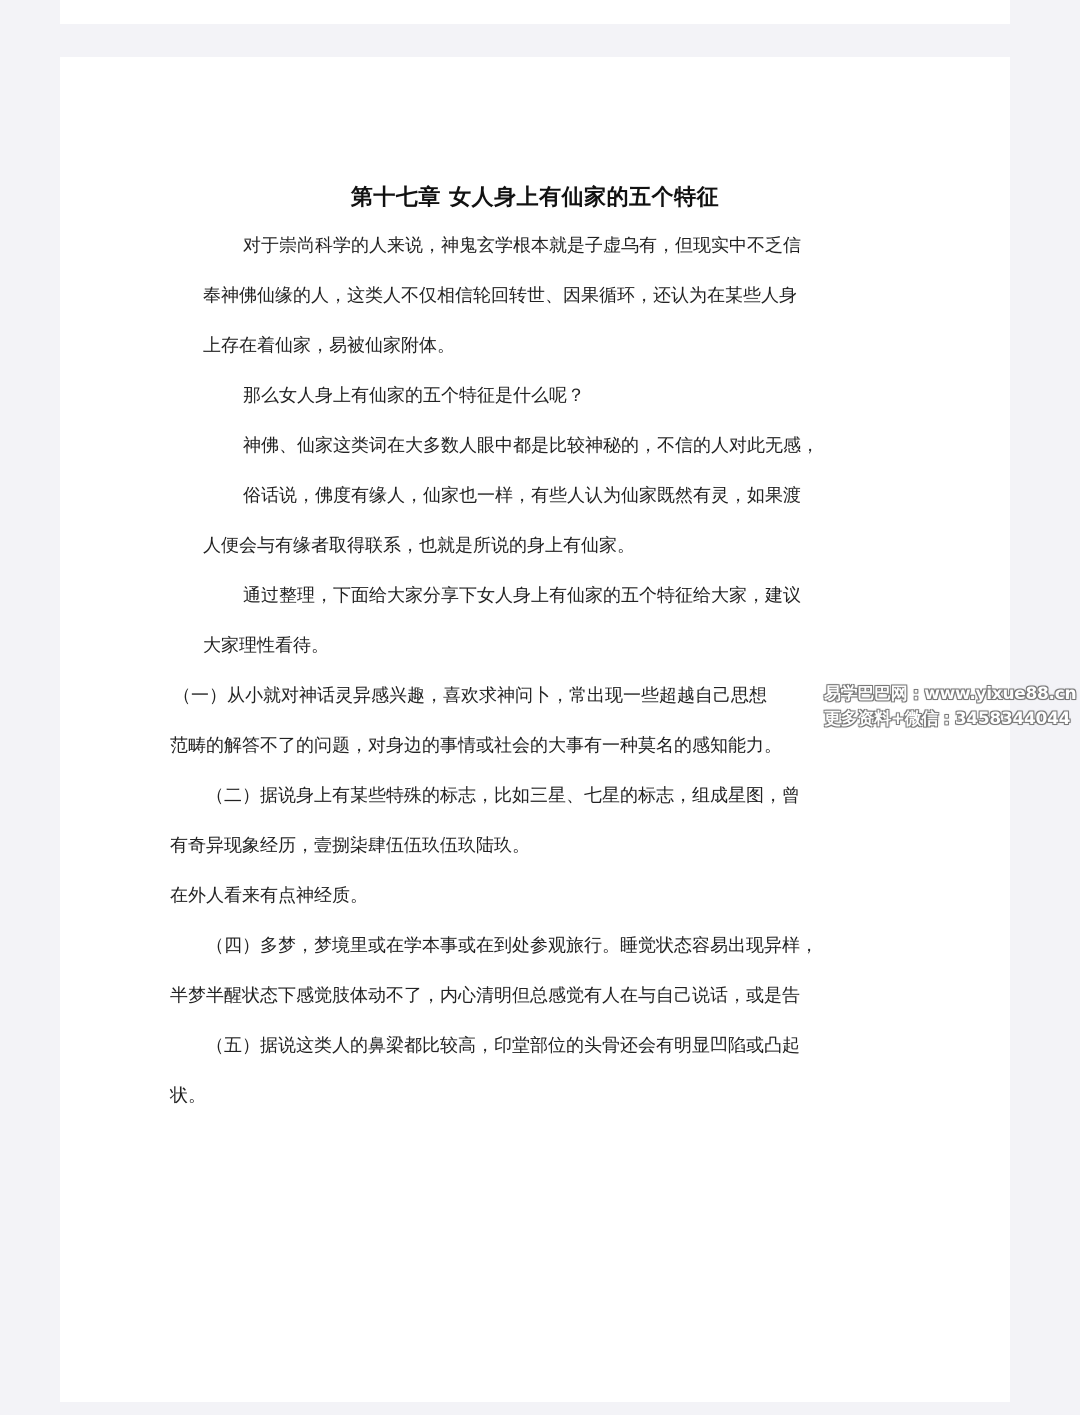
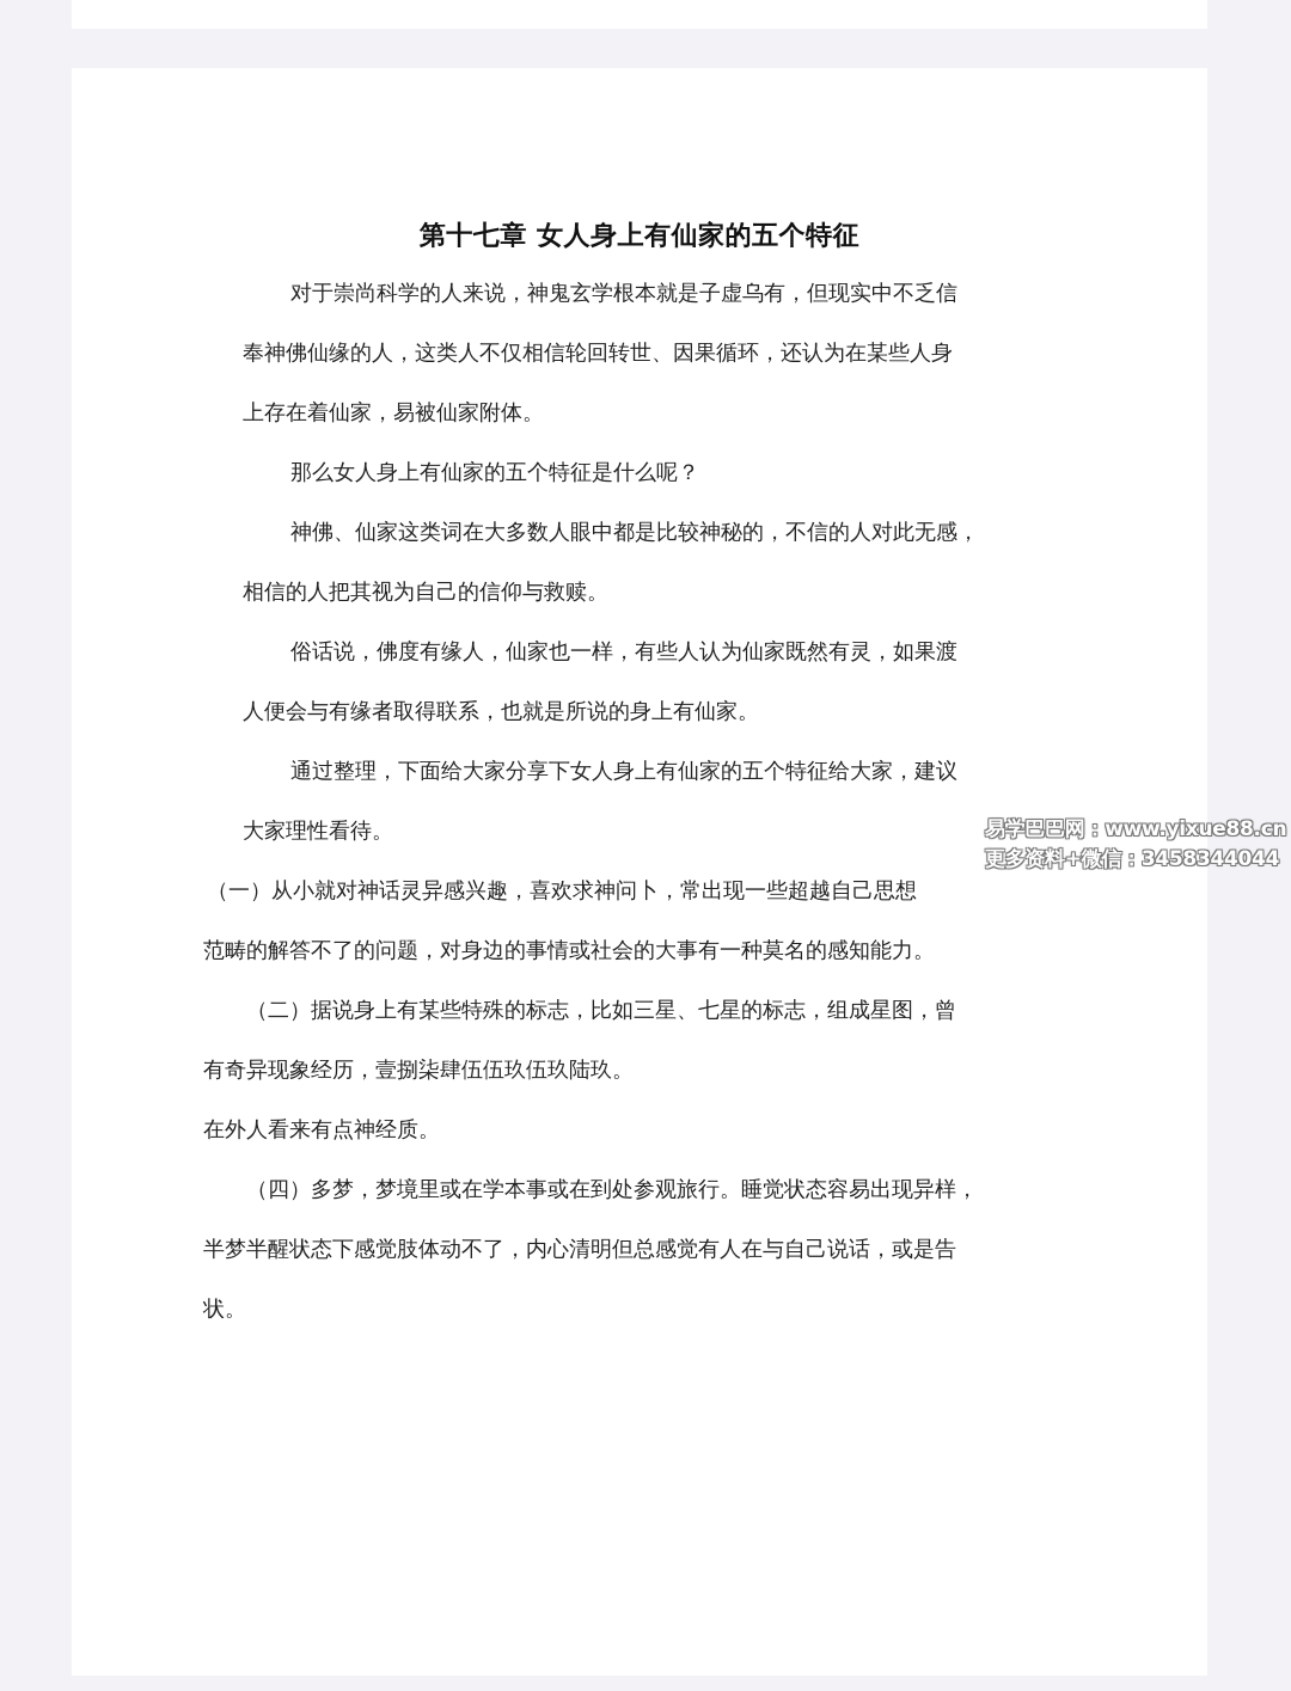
  第十七章 女人身上有仙家的五个特征
  对于崇尚科学的人来说，神鬼玄学根本就是子虚乌有，但现实中不乏信
  奉神佛仙缘的人，这类人不仅相信轮回转世、因果循环，还认为在某些人身
  上存在着仙家，易被仙家附体。
  那么女人身上有仙家的五个特征是什么呢？
  神佛、仙家这类词在大多数人眼中都是比较神秘的，不信的人对此无感，
+ 相信的人把其视为自己的信仰与救赎。
  俗话说，佛度有缘人，仙家也一样，有些人认为仙家既然有灵，如果渡
  人便会与有缘者取得联系，也就是所说的身上有仙家。
  通过整理，下面给大家分享下女人身上有仙家的五个特征给大家，建议
  大家理性看待。
  （一）从小就对神话灵异感兴趣，喜欢求神问卜，常出现一些超越自己思想
  范畴的解答不了的问题，对身边的事情或社会的大事有一种莫名的感知能力。
  （二）据说身上有某些特殊的标志，比如三星、七星的标志，组成星图，曾
  有奇异现象经历，壹捌柒肆伍伍玖伍玖陆玖。
  在外人看来有点神经质。
  （四）多梦，梦境里或在学本事或在到处参观旅行。睡觉状态容易出现异样，
  半梦半醒状态下感觉肢体动不了，内心清明但总感觉有人在与自己说话，或是告
- （五）据说这类人的鼻梁都比较高，印堂部位的头骨还会有明显凹陷或凸起
  状。
  易学巴巴网：www.yixue88.cn
  更多资料+微信：3458344044
